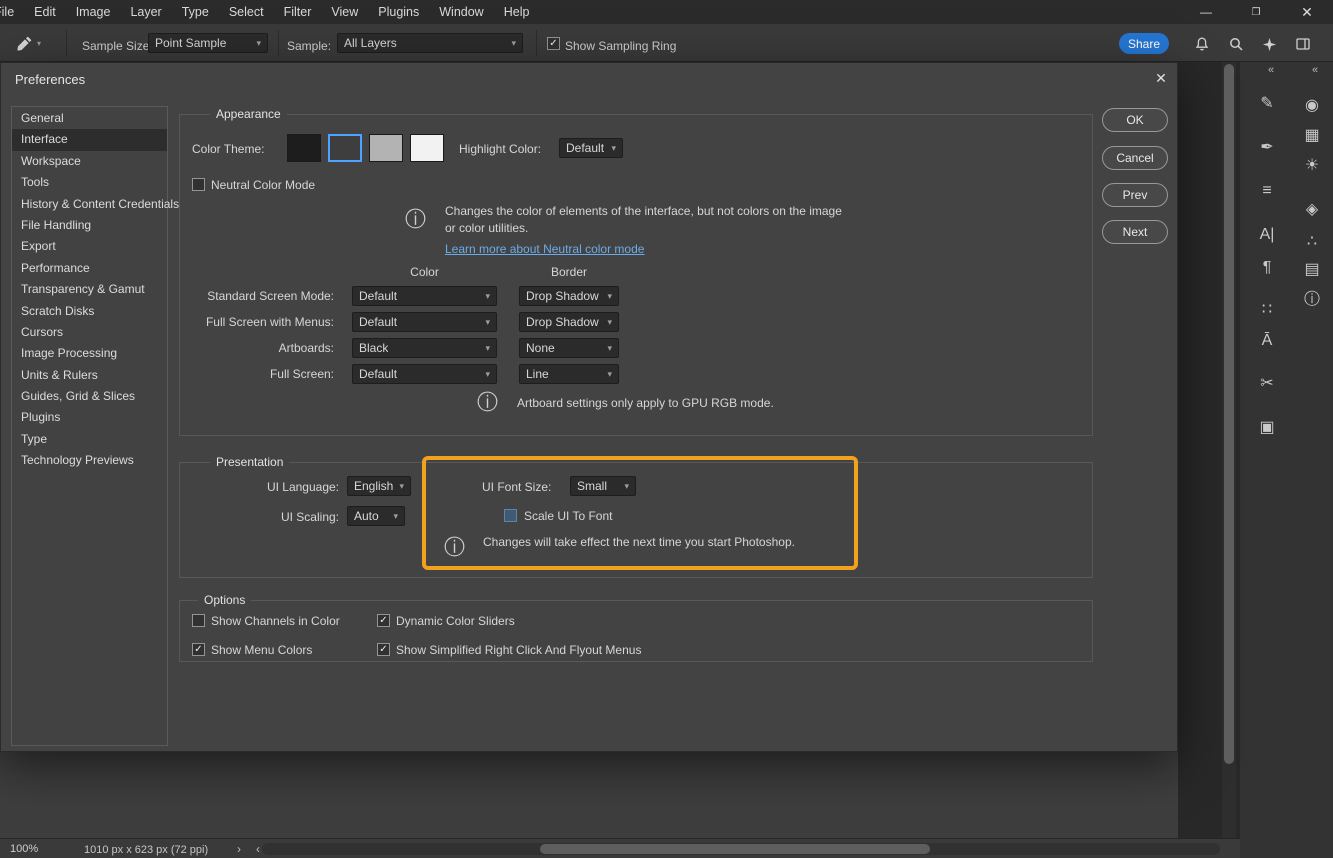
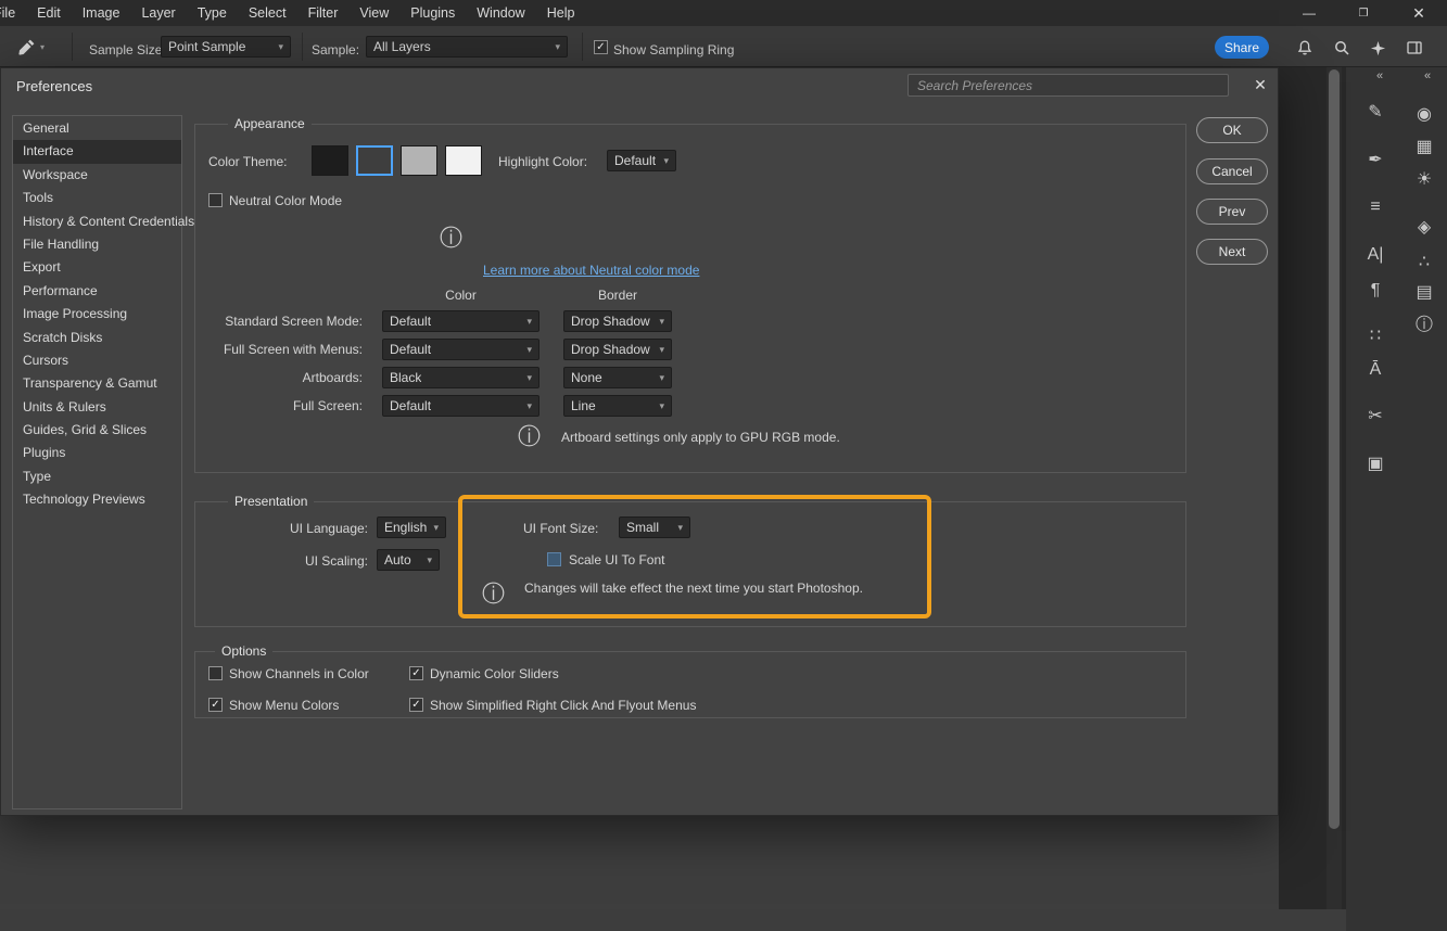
  ile
  Edit
  Image
  Layer
  Type
  Select
  Filter
  View
  Plugins
  Window
  Help
  —
  ❐
  ✕
  ▾
  Sample Size
  Point Sample
  ▾
  Sample:
  All Layers
  ▾
  ✓
  Show Sampling Ring
  Share
  «
  «
  ✎
  ✒
  ≡
  A|
  ¶
  ∷
  Ā
  ✂
  ▣
  ◉
  ▦
  ☀
  ◈
  ∴
  ▤
  ⓘ
  Preferences
+ Search Preferences
  ✕
  General
  Interface
  Workspace
  Tools
  History & Content Credentials
  File Handling
  Export
  Performance
- Transparency & Gamut
+ Image Processing
  Scratch Disks
  Cursors
- Image Processing
+ Transparency & Gamut
  Units & Rulers
  Guides, Grid & Slices
  Plugins
  Type
  Technology Previews
  OK
  Cancel
  Prev
  Next
  Appearance
  Color Theme:
  Highlight Color:
  Default
  ▾
  Neutral Color Mode
  ⓘ
- Changes the color of elements of the interface, but not colors on the image or color utilities.
  Learn more about Neutral color mode
  Color
  Border
  Standard Screen Mode:
  Default
  ▾
  Drop Shadow
  ▾
  Full Screen with Menus:
  Default
  ▾
  Drop Shadow
  ▾
  Artboards:
  Black
  ▾
  None
  ▾
  Full Screen:
  Default
  ▾
  Line
  ▾
  ⓘ
  Artboard settings only apply to GPU RGB mode.
  Presentation
  UI Language:
  English
  ▾
  UI Scaling:
  Auto
  ▾
  UI Font Size:
  Small
  ▾
  Scale UI To Font
  ⓘ
  Changes will take effect the next time you start Photoshop.
  Options
  Show Channels in Color
  ✓
  Dynamic Color Sliders
  ✓
  Show Menu Colors
  ✓
  Show Simplified Right Click And Flyout Menus
- 100%
- 1010 px x 623 px (72 ppi)
- ›
- ‹
